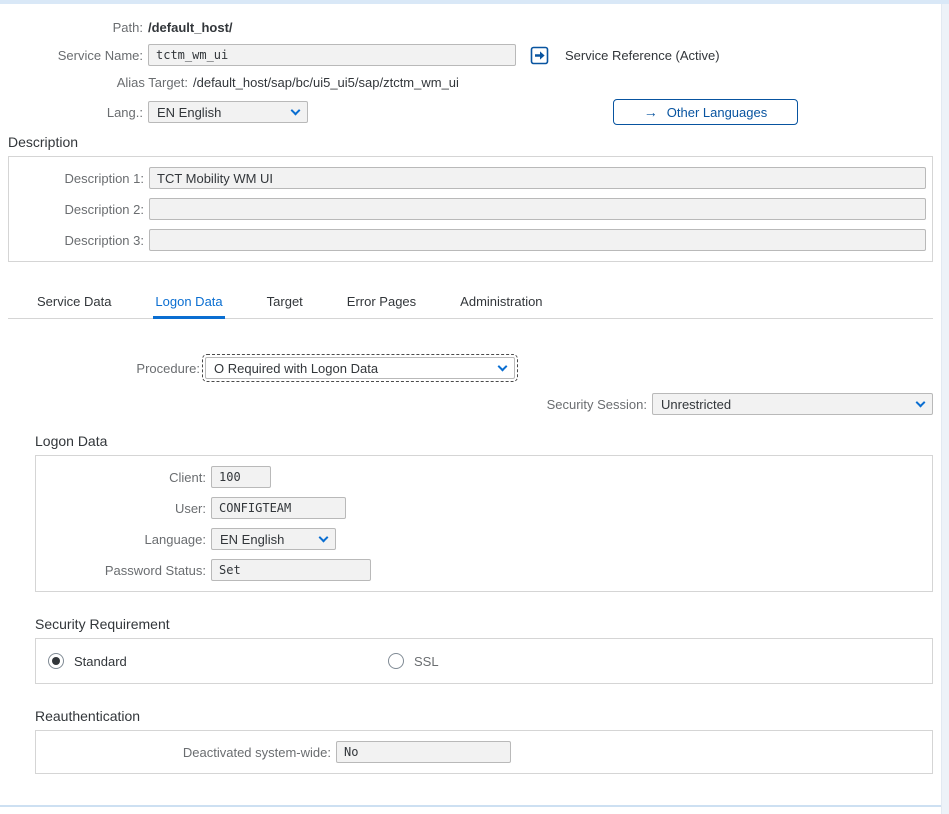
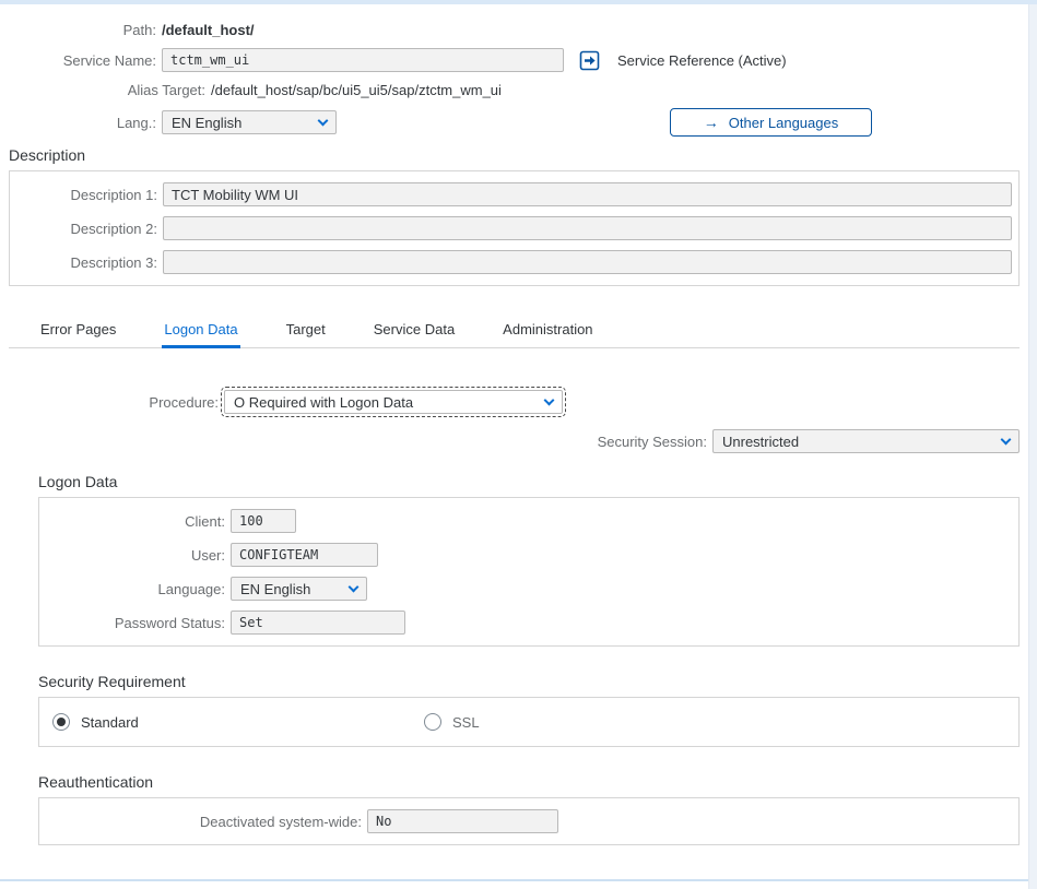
  Path:
  /default_host/
  Service Name:
  tctm_wm_ui
  Service Reference (Active)
  Alias Target:
  /default_host/sap/bc/ui5_ui5/sap/ztctm_wm_ui
  Lang.:
  EN English
  →
  Other Languages
  Description
  Description 1:
  TCT Mobility WM UI
  Description 2:
  Description 3:
- Service Data
+ Error Pages
  Logon Data
  Target
- Error Pages
+ Service Data
  Administration
  Procedure:
  O Required with Logon Data
  Security Session:
  Unrestricted
  Logon Data
  Client:
  100
  User:
  CONFIGTEAM
  Language:
  EN English
  Password Status:
  Set
  Security Requirement
  Standard
  SSL
  Reauthentication
  Deactivated system-wide:
  No
